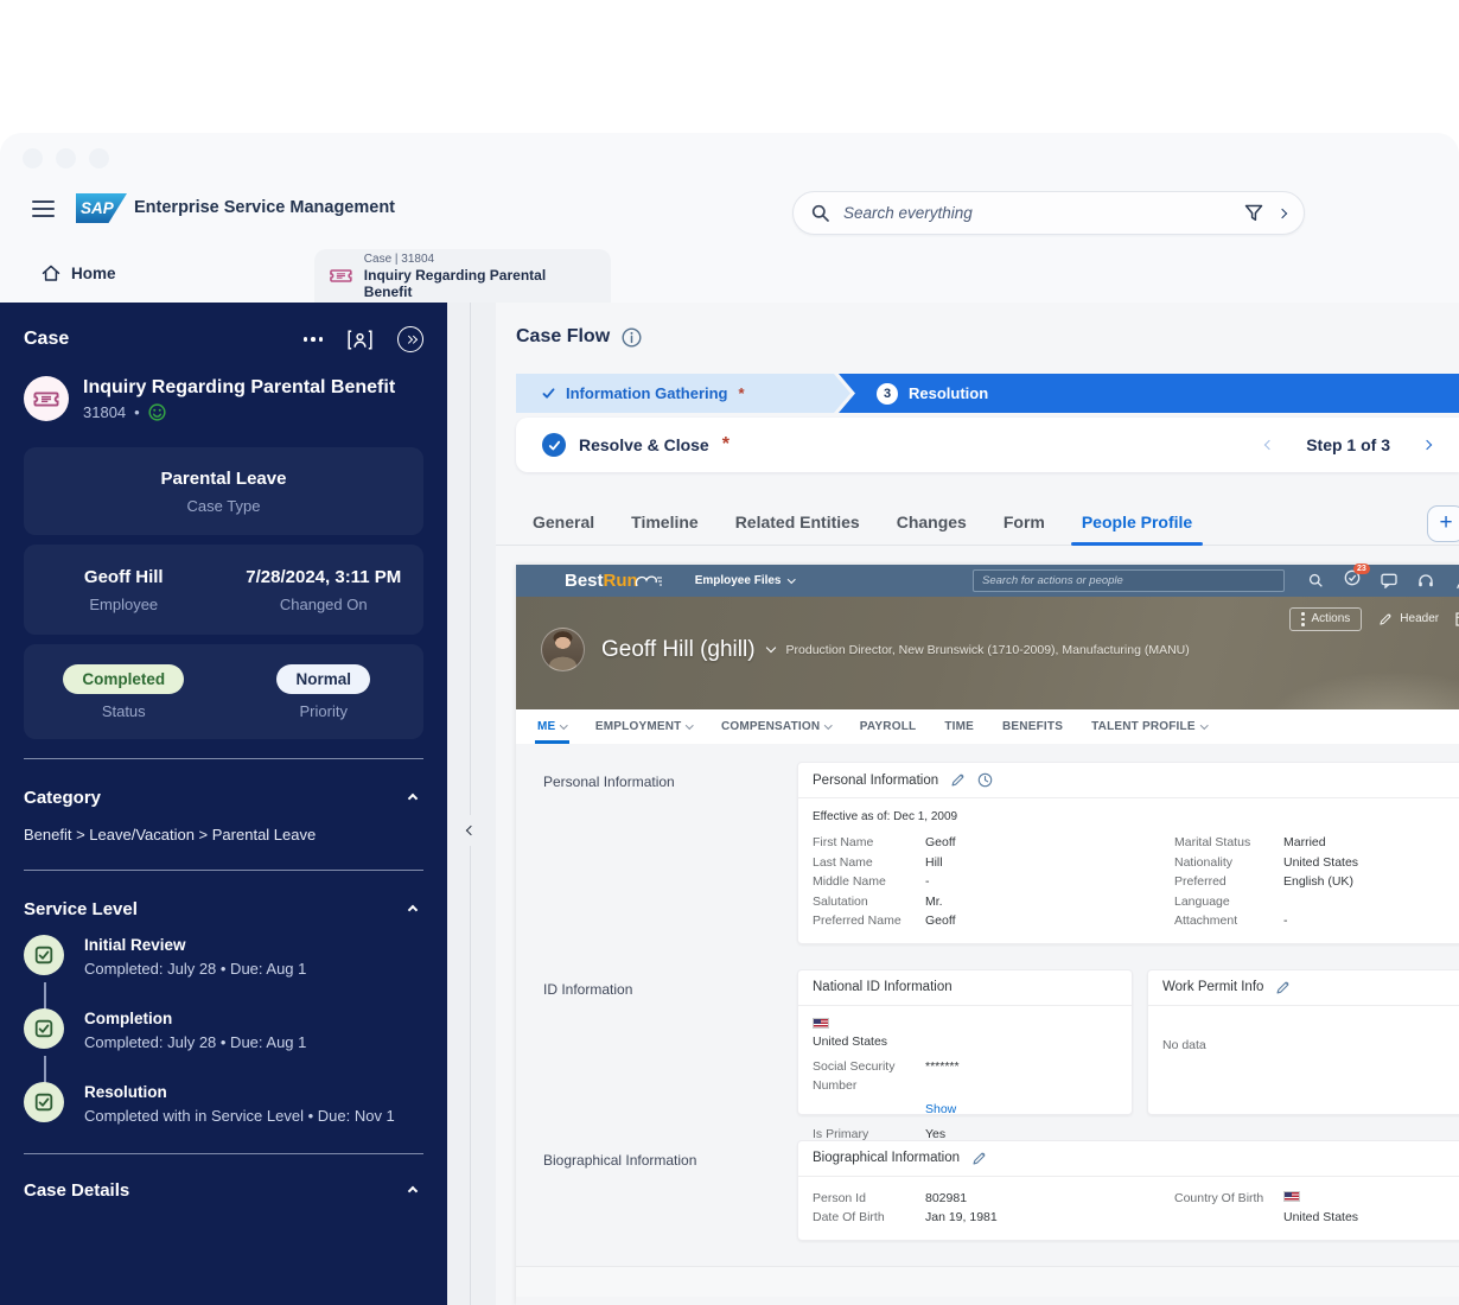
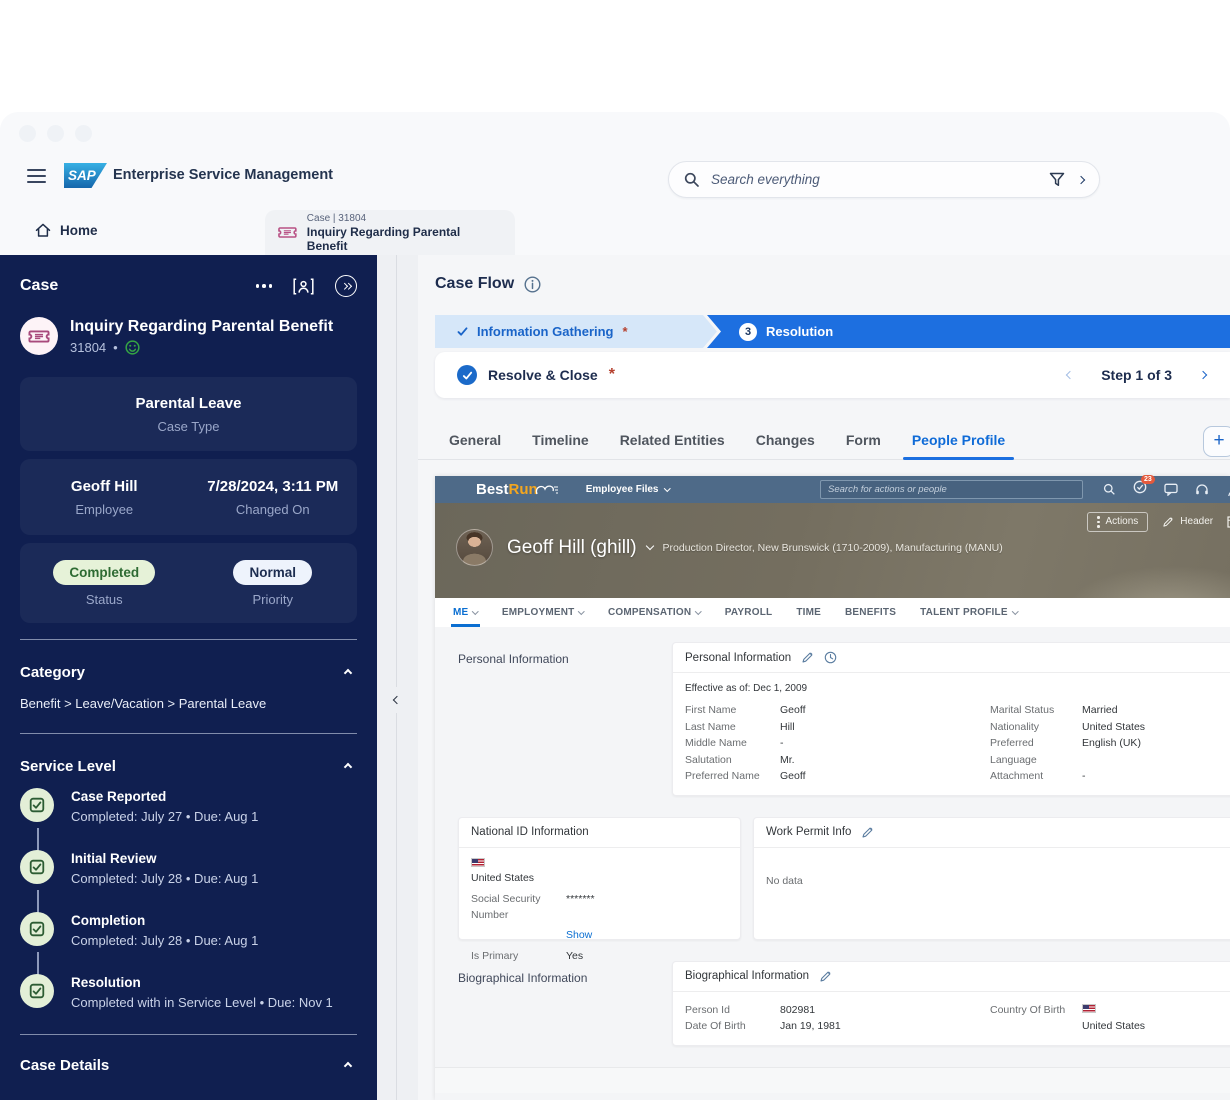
  SAP
  Enterprise Service Management
  Search everything
  Home
  Case | 31804
  Inquiry Regarding Parental Benefit
  Case
  Inquiry Regarding Parental Benefit
  31804
  •
  Parental Leave
  Case Type
  Geoff Hill
  Employee
  7/28/2024, 3:11 PM
  Changed On
  Completed
  Status
  Normal
  Priority
  Category
  Benefit > Leave/Vacation > Parental Leave
  Service Level
+ Case Reported
+ Completed: July 27 • Due: Aug 1
  Initial Review
  Completed: July 28 • Due: Aug 1
  Completion
  Completed: July 28 • Due: Aug 1
  Resolution
  Completed with in Service Level • Due: Nov 1
  Case Details
  Case Flow
  Information Gathering
  *
  3
  Resolution
  Resolve & Close
  *
  Step 1 of 3
  General
  Timeline
  Related Entities
  Changes
  Form
  People Profile
  +
  Best
  Run
  Employee Files
  Search for actions or people
  Actions
  Header
  Geoff Hill (ghill)
  Production Director, New Brunswick (1710-2009), Manufacturing (MANU)
  ME
  EMPLOYMENT
  COMPENSATION
  PAYROLL
  TIME
  BENEFITS
  TALENT PROFILE
  Personal Information
  Personal Information
  Effective as of: Dec 1, 2009
  First Name
  Geoff
  Last Name
  Hill
  Middle Name
  -
  Salutation
  Mr.
  Preferred Name
  Geoff
  Marital Status
  Married
  Nationality
  United States
  Preferred Language
  English (UK)
  Attachment
  -
- ID Information
  National ID Information
  United States
  Social Security Number
  *******
  Show
  Is Primary
  Yes
  Work Permit Info
  No data
  Biographical Information
  Biographical Information
  Person Id
  802981
  Date Of Birth
  Jan 19, 1981
  Country Of Birth
  United States
